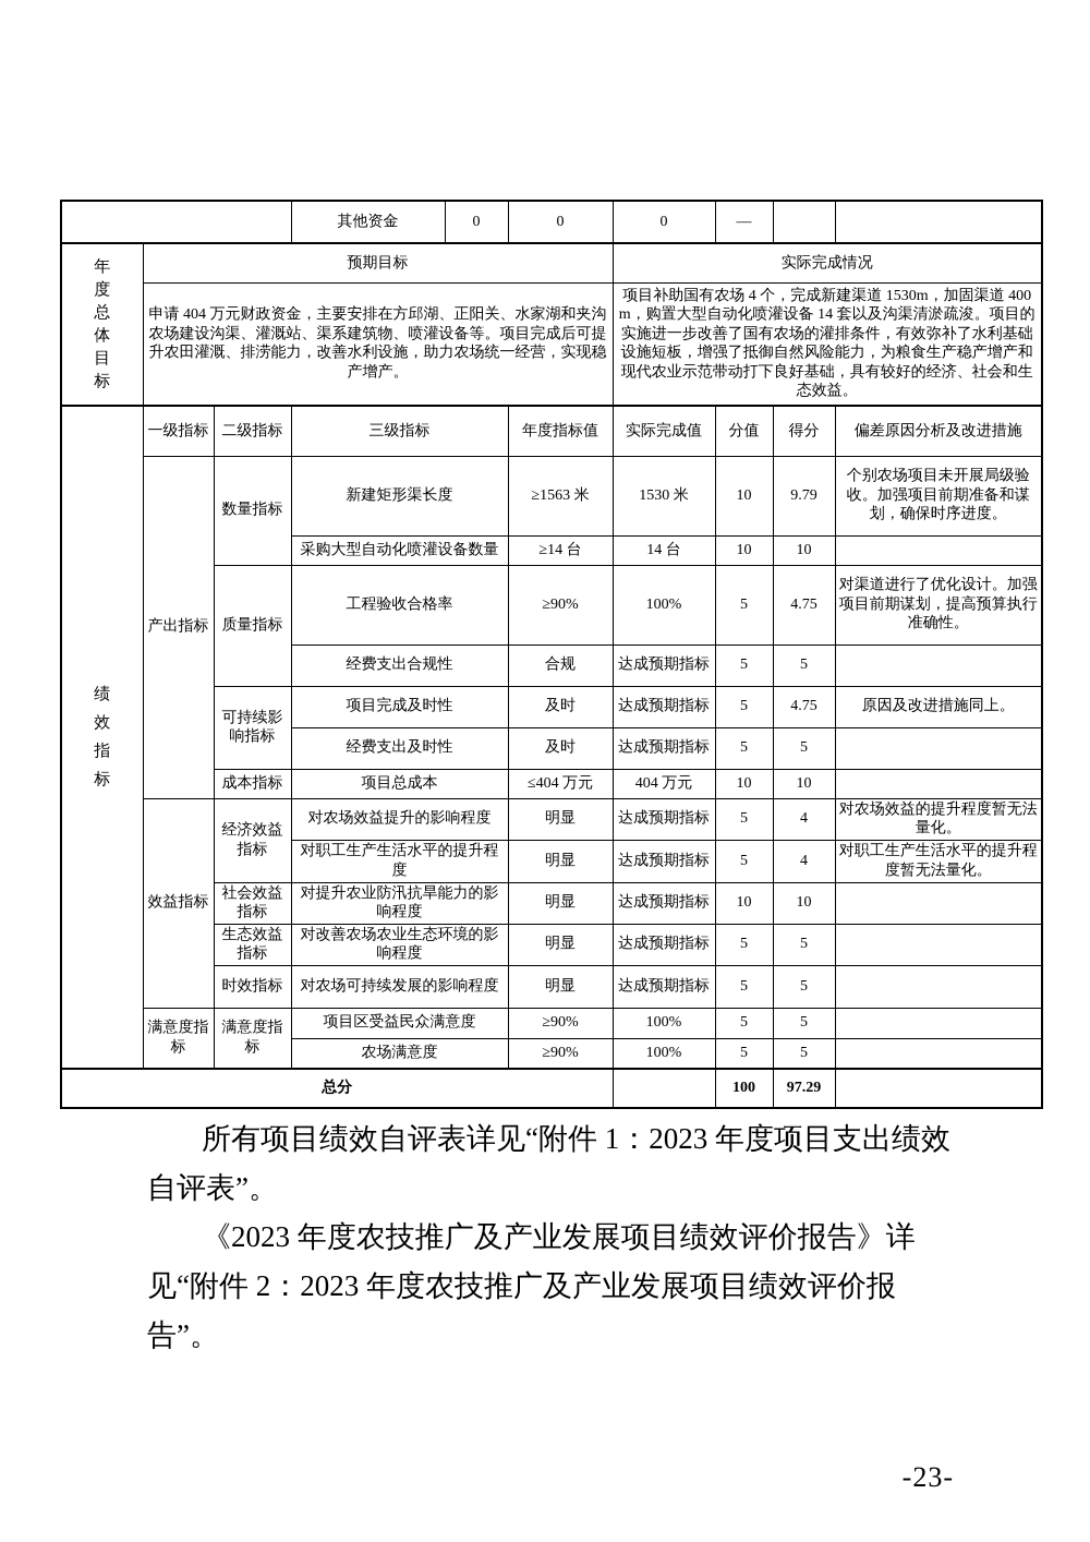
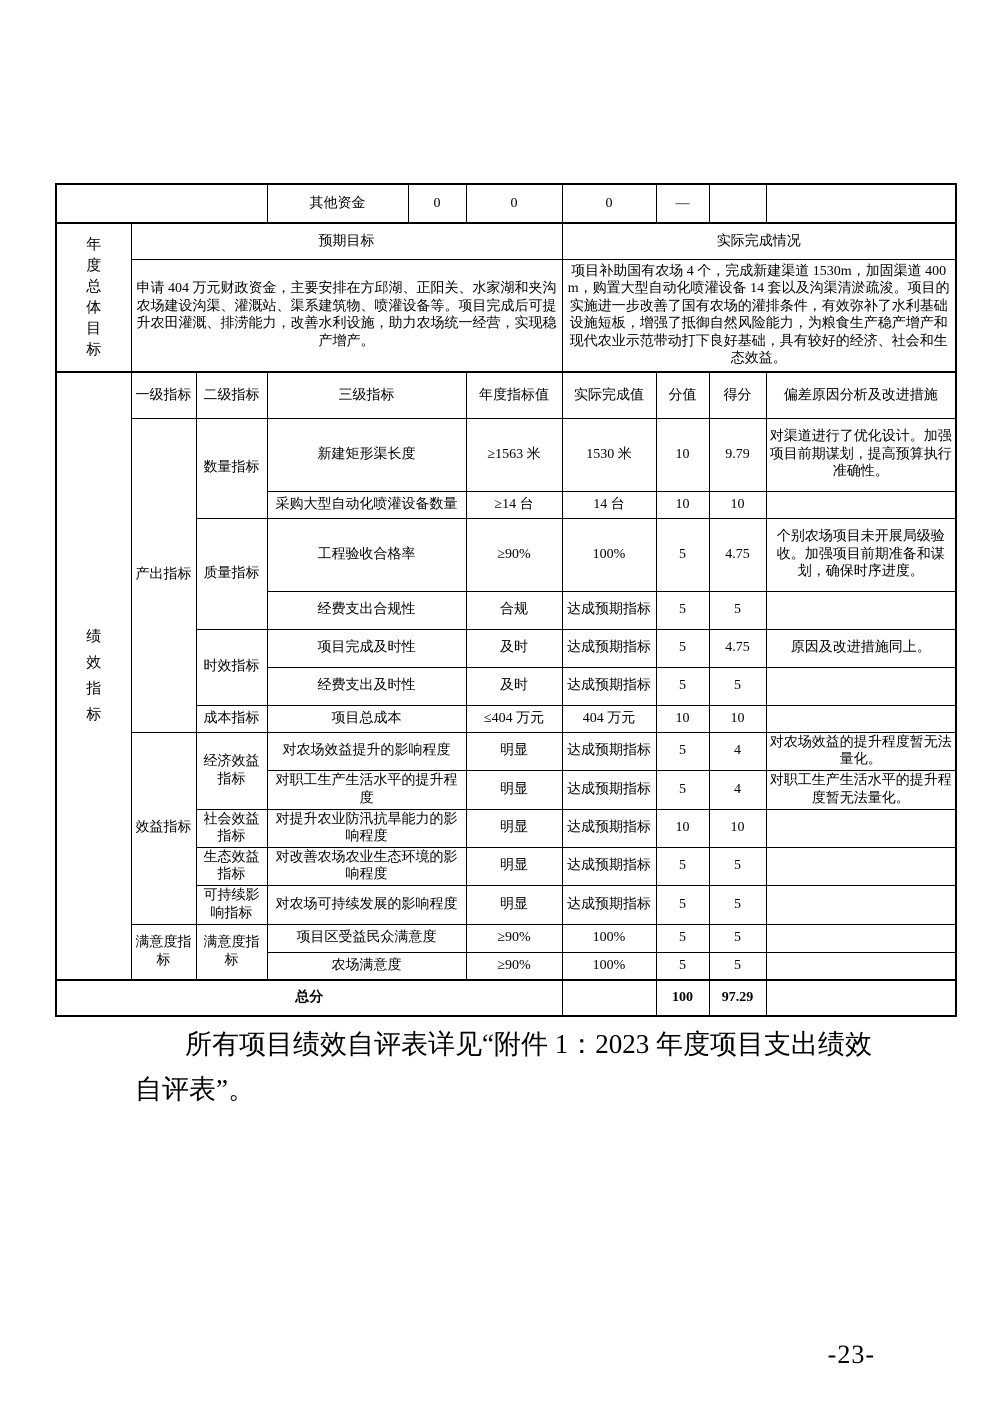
  	其他资金	0	0	0	—
  年度总体目标	预期目标	实际完成情况
  申请 404 万元财政资金，主要安排在方邱湖、正阳关、水家湖和夹沟农场建设沟渠、灌溉站、渠系建筑物、喷灌设备等。项目完成后可提升农田灌溉、排涝能力，改善水利设施，助力农场统一经营，实现稳产增产。	项目补助国有农场 4 个，完成新建渠道 1530m，加固渠道 400m，购置大型自动化喷灌设备 14 套以及沟渠清淤疏浚。项目的实施进一步改善了国有农场的灌排条件，有效弥补了水利基础设施短板，增强了抵御自然风险能力，为粮食生产稳产增产和现代农业示范带动打下良好基础，具有较好的经济、社会和生态效益。
  绩效指标	一级指标	二级指标	三级指标	年度指标值	实际完成值	分值	得分	偏差原因分析及改进措施
- 产出指标	数量指标	新建矩形渠长度	≥1563 米	1530 米	10	9.79	个别农场项目未开展局级验收。加强项目前期准备和谋划，确保时序进度。
+ 产出指标	数量指标	新建矩形渠长度	≥1563 米	1530 米	10	9.79	对渠道进行了优化设计。加强项目前期谋划，提高预算执行准确性。
  采购大型自动化喷灌设备数量	≥14 台	14 台	10	10
- 质量指标	工程验收合格率	≥90%	100%	5	4.75	对渠道进行了优化设计。加强项目前期谋划，提高预算执行准确性。
+ 质量指标	工程验收合格率	≥90%	100%	5	4.75	个别农场项目未开展局级验收。加强项目前期准备和谋划，确保时序进度。
  经费支出合规性	合规	达成预期指标	5	5
- 可持续影响指标	项目完成及时性	及时	达成预期指标	5	4.75	原因及改进措施同上。
+ 时效指标	项目完成及时性	及时	达成预期指标	5	4.75	原因及改进措施同上。
  经费支出及时性	及时	达成预期指标	5	5
  成本指标	项目总成本	≤404 万元	404 万元	10	10
  效益指标	经济效益指标	对农场效益提升的影响程度	明显	达成预期指标	5	4	对农场效益的提升程度暂无法量化。
  对职工生产生活水平的提升程度	明显	达成预期指标	5	4	对职工生产生活水平的提升程度暂无法量化。
  社会效益指标	对提升农业防汛抗旱能力的影响程度	明显	达成预期指标	10	10
  生态效益指标	对改善农场农业生态环境的影响程度	明显	达成预期指标	5	5
- 时效指标	对农场可持续发展的影响程度	明显	达成预期指标	5	5
+ 可持续影响指标	对农场可持续发展的影响程度	明显	达成预期指标	5	5
  满意度指标	满意度指标	项目区受益民众满意度	≥90%	100%	5	5
  农场满意度	≥90%	100%	5	5
  总分		100	97.29
  所有项目绩效自评表详见“附件 1：2023 年度项目支出绩效自评表”。
- 《2023 年度农技推广及产业发展项目绩效评价报告》详见“附件 2：2023 年度农技推广及产业发展项目绩效评价报告”。
  -23-
